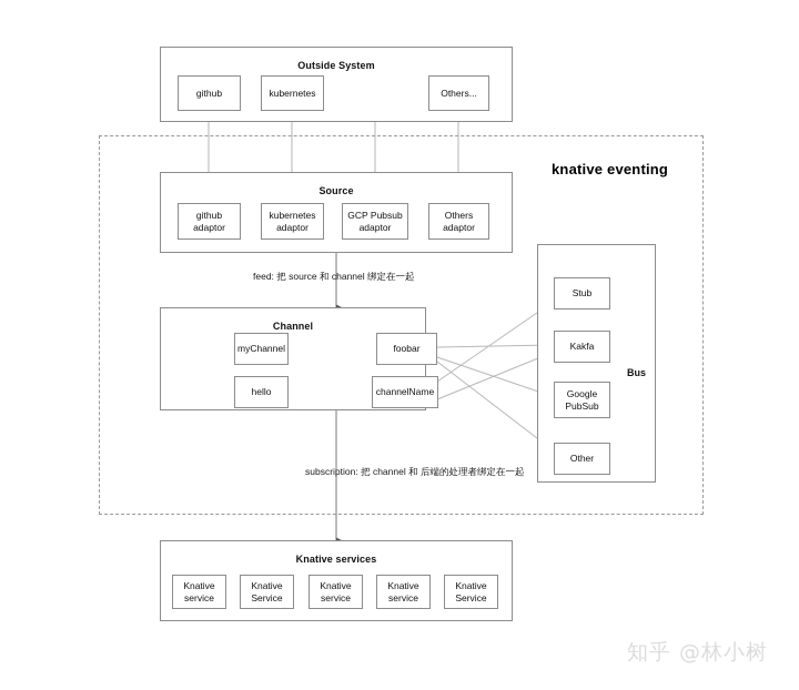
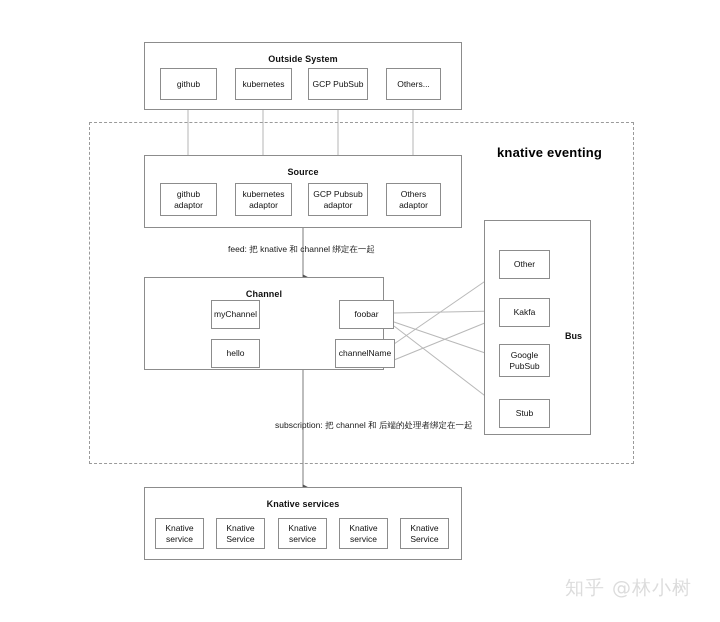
  Outside System
  github
  kubernetes
+ GCP PubSub
  Others...
  knative eventing
  Source
  github
  adaptor
  kubernetes
  adaptor
  GCP Pubsub
  adaptor
  Others
  adaptor
- feed: 把 source 和 channel 绑定在一起
+ feed: 把 knative 和 channel 绑定在一起
  Channel
  myChannel
  hello
  foobar
  channelName
  Bus
- Stub
+ Other
  Kakfa
  Google
  PubSub
- Other
+ Stub
  subscription: 把 channel 和 后端的处理者绑定在一起
  Knative services
  Knative
  service
  Knative
  Service
  Knative
  service
  Knative
  service
  Knative
  Service
  知乎 @林小树
